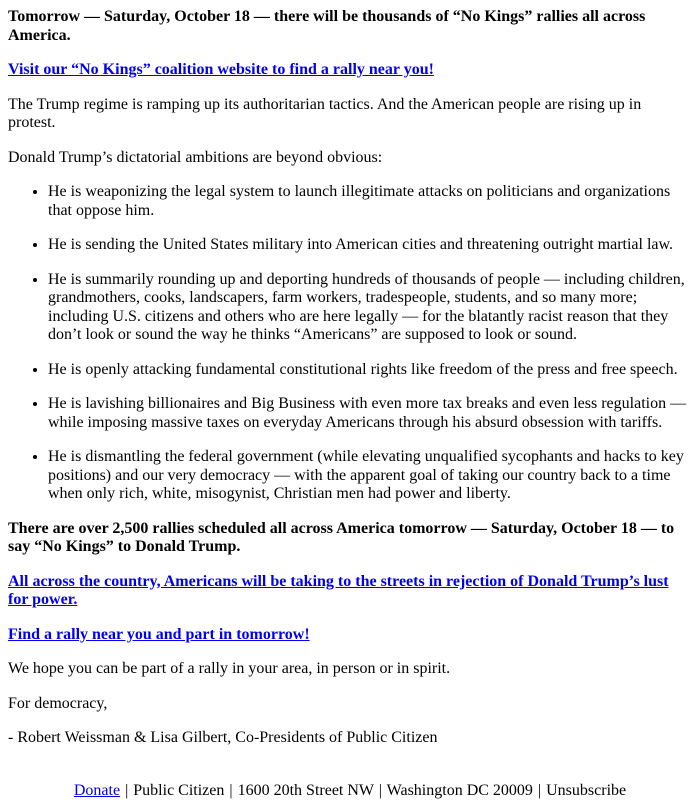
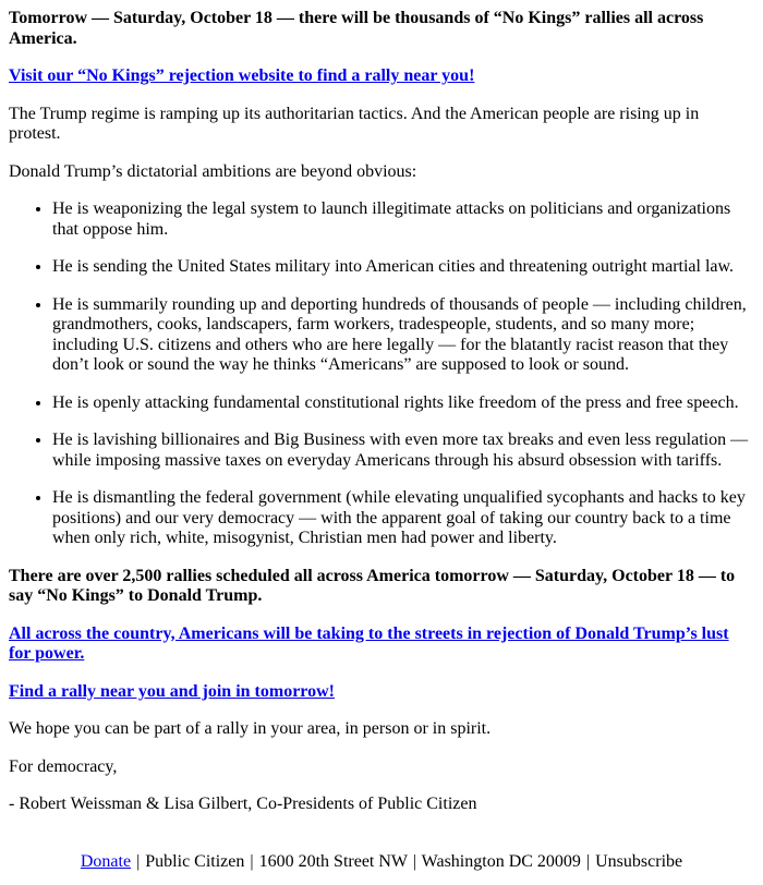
  Tomorrow — Saturday, October 18 — there will be thousands of “No Kings” rallies all across America.
- Visit our “No Kings” coalition website to find a rally near you!
+ Visit our “No Kings” rejection website to find a rally near you!
  The Trump regime is ramping up its authoritarian tactics. And the American people are rising up in protest.
  Donald Trump’s dictatorial ambitions are beyond obvious:
  He is weaponizing the legal system to launch illegitimate attacks on politicians and organizations that oppose him.
  He is sending the United States military into American cities and threatening outright martial law.
  He is summarily rounding up and deporting hundreds of thousands of people — including children, grandmothers, cooks, landscapers, farm workers, tradespeople, students, and so many more; including U.S. citizens and others who are here legally — for the blatantly racist reason that they don’t look or sound the way he thinks “Americans” are supposed to look or sound.
  He is openly attacking fundamental constitutional rights like freedom of the press and free speech.
  He is lavishing billionaires and Big Business with even more tax breaks and even less regulation — while imposing massive taxes on everyday Americans through his absurd obsession with tariffs.
  He is dismantling the federal government (while elevating unqualified sycophants and hacks to key positions) and our very democracy — with the apparent goal of taking our country back to a time when only rich, white, misogynist, Christian men had power and liberty.
  There are over 2,500 rallies scheduled all across America tomorrow — Saturday, October 18 — to say “No Kings” to Donald Trump.
  All across the country, Americans will be taking to the streets in rejection of Donald Trump’s lust for power.
- Find a rally near you and part in tomorrow!
+ Find a rally near you and join in tomorrow!
  We hope you can be part of a rally in your area, in person or in spirit.
  For democracy,
  - Robert Weissman & Lisa Gilbert, Co-Presidents of Public Citizen
  Donate | Public Citizen | 1600 20th Street NW | Washington DC 20009 | Unsubscribe
